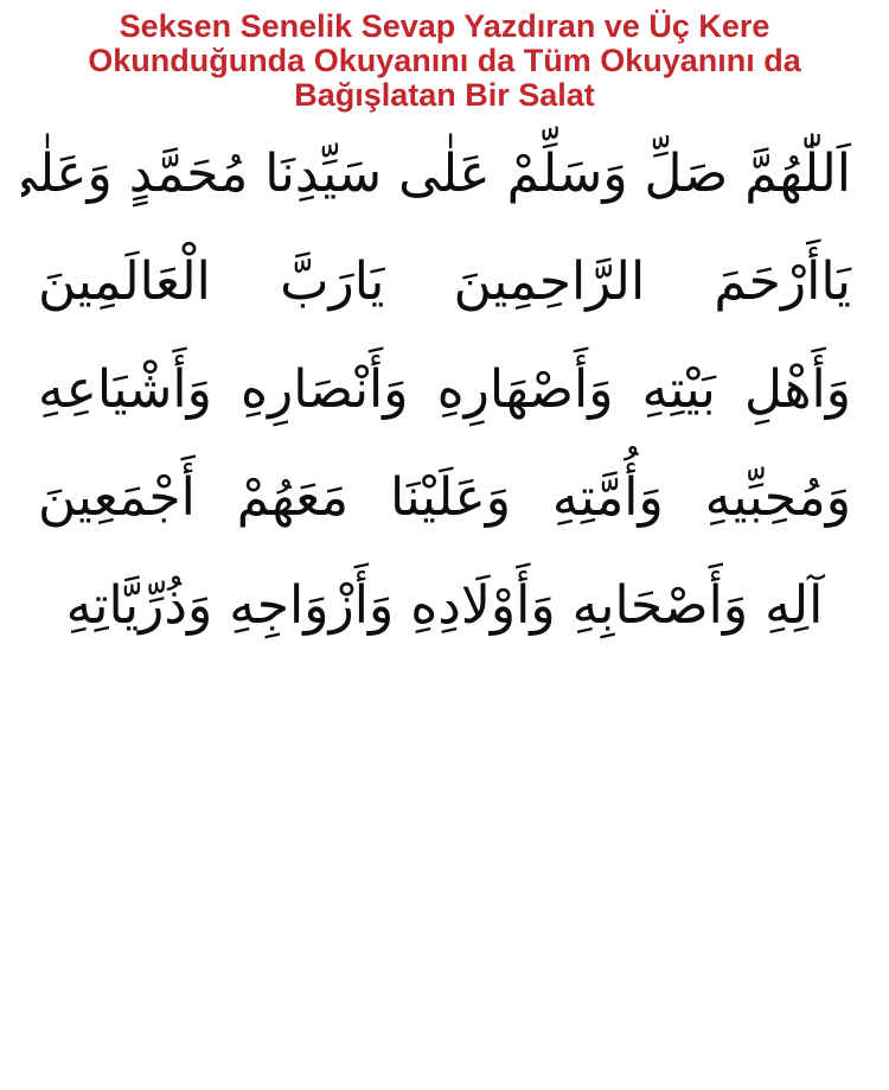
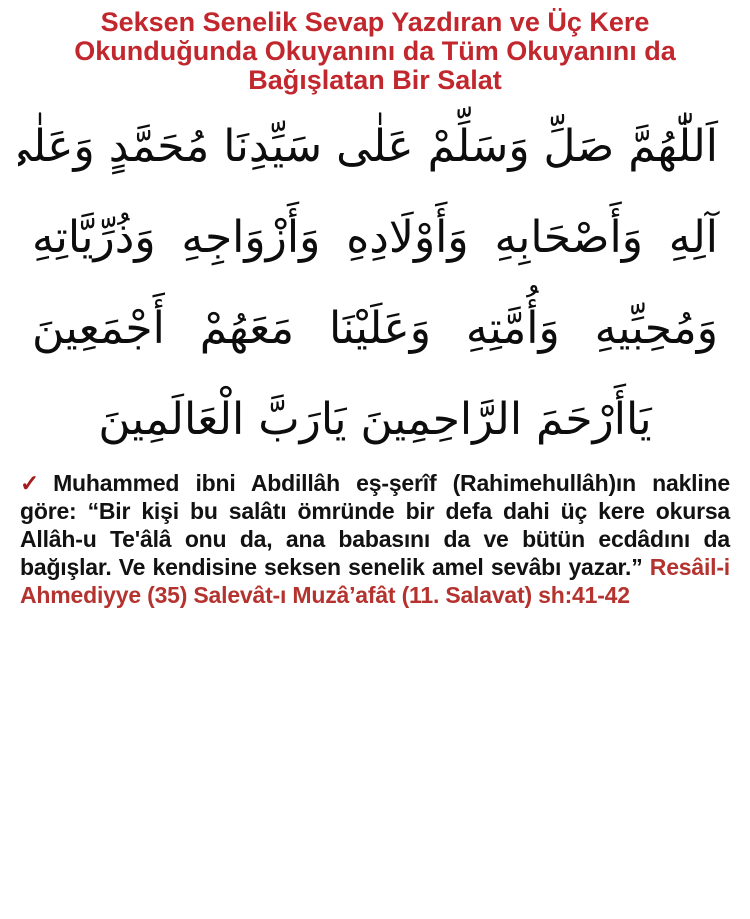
  Seksen Senelik Sevap Yazdıran ve Üç Kere
  Okunduğunda Okuyanını da Tüm Okuyanını da
  Bağışlatan Bir Salat
  اَللّٰهُمَّ صَلِّ وَسَلِّمْ عَلٰى سَيِّدِنَا مُحَمَّدٍ وَعَلٰ
- يَاأَرْحَمَ الرَّاحِمِينَ يَارَبَّ الْعَالَمِينَ
+ آلِهِ وَأَصْحَابِهِ وَأَوْلَادِهِ وَأَزْوَاجِهِ وَذُرِّيَّاتِهِ
- وَأَهْلِ بَيْتِهِ وَأَصْهَارِهِ وَأَنْصَارِهِ وَأَشْيَاعِهِ
  وَمُحِبِّيهِ وَأُمَّتِهِ وَعَلَيْنَا مَعَهُمْ أَجْمَعِينَ
- آلِهِ وَأَصْحَابِهِ وَأَوْلَادِهِ وَأَزْوَاجِهِ وَذُرِّيَّاتِهِ
+ يَاأَرْحَمَ الرَّاحِمِينَ يَارَبَّ الْعَالَمِينَ
+ ✓ Muhammed ibni Abdillâh eş-şerîf (Rahimehullâh)ın nakline göre: “Bir kişi bu salâtı ömründe bir defa dahi üç kere okursa Allâh-u Te'âlâ onu da, ana babasını da ve bütün ecdâdını da bağışlar. Ve kendisine seksen senelik amel sevâbı yazar.” Resâil-i Ahmediyye (35) Salevât-ı Muzâ’afât (11. Salavat) sh:41-42
